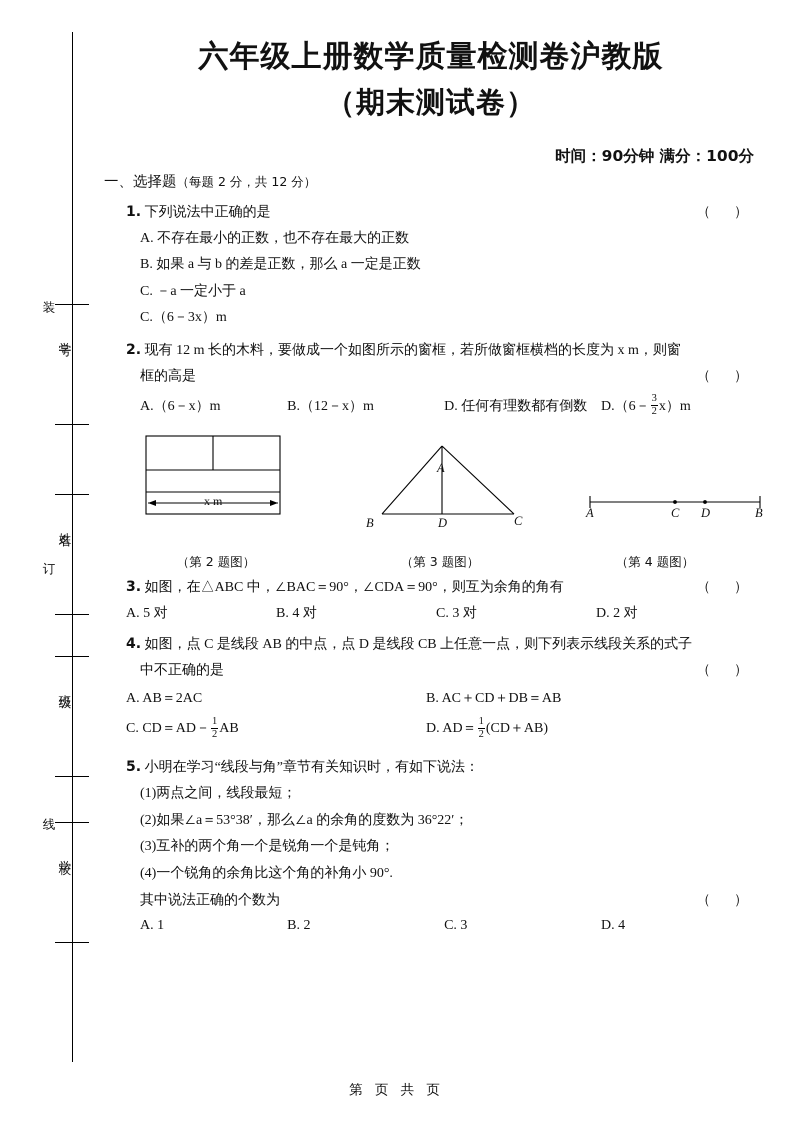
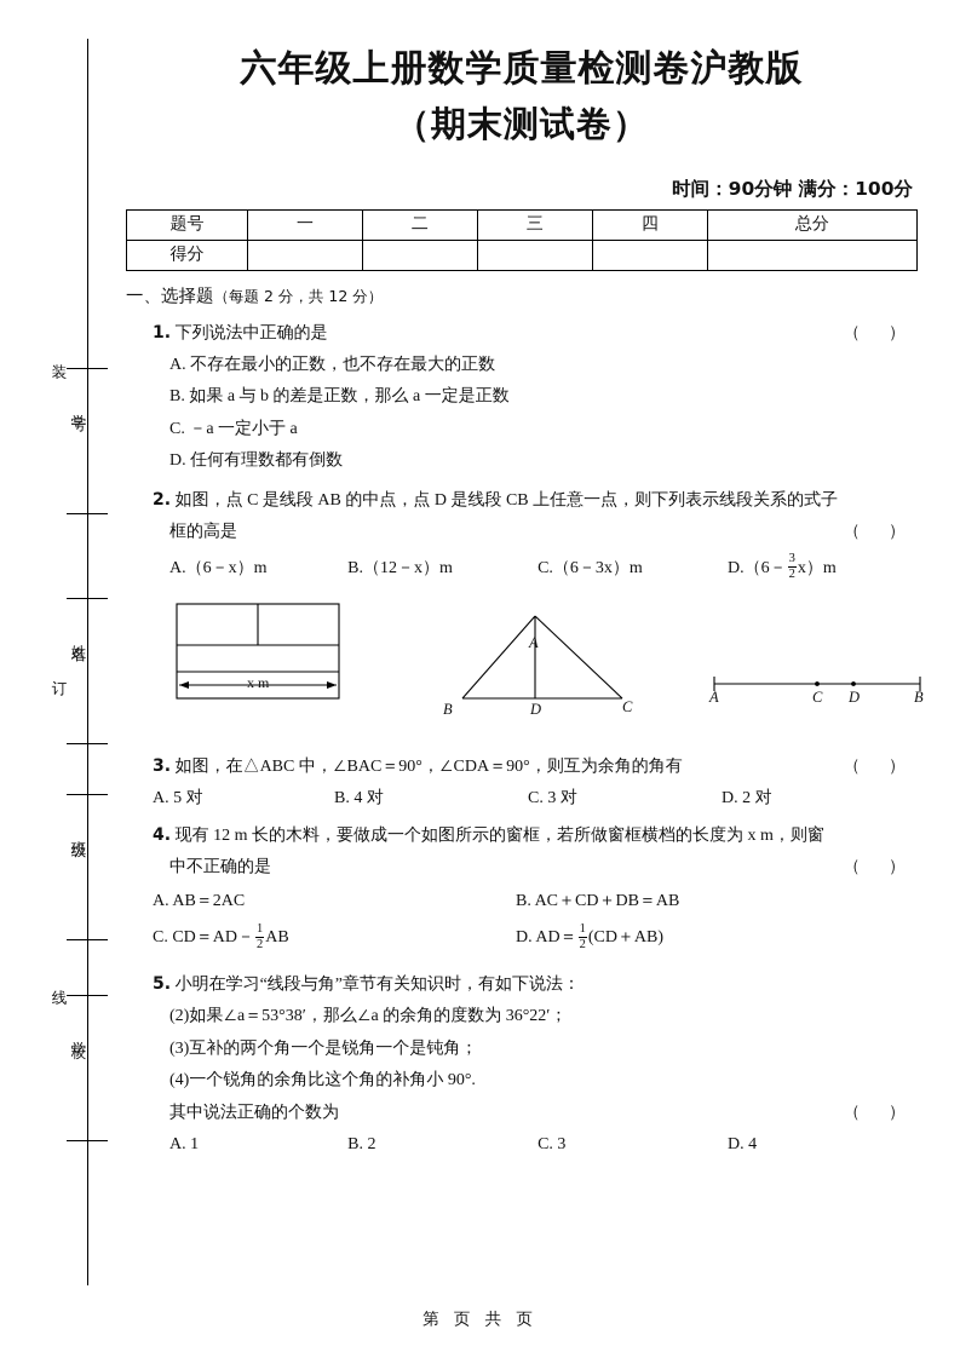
  六年级上册数学质量检测卷沪教版
  （期末测试卷）
  时间：90分钟 满分：100分
+ 题号	一	二	三	四	总分
+ 得分
  一、选择题（每题 2 分，共 12 分）
  1. 下列说法中正确的是
  （ ）
  A. 不存在最小的正数，也不存在最大的正数
  B. 如果 a 与 b 的差是正数，那么 a 一定是正数
  C. －a 一定小于 a
- C.（6－3x）m
+ D. 任何有理数都有倒数
- 2. 现有 12 m 长的木料，要做成一个如图所示的窗框，若所做窗框横档的长度为 x m，则窗
+ 2. 如图，点 C 是线段 AB 的中点，点 D 是线段 CB 上任意一点，则下列表示线段关系的式子
  框的高是
  （ ）
  A.（6－x）m
  B.（12－x）m
- D. 任何有理数都有倒数
+ C.（6－3x）m
  D.（6－
  3
  2
  x）m
  x m
  A
  B
  D
  C
  A
  C
  D
  B
- （第 2 题图）
- （第 3 题图）
- （第 4 题图）
  3. 如图，在△ABC 中，∠BAC＝90°，∠CDA＝90°，则互为余角的角有
  （ ）
  A. 5 对
  B. 4 对
  C. 3 对
  D. 2 对
- 4. 如图，点 C 是线段 AB 的中点，点 D 是线段 CB 上任意一点，则下列表示线段关系的式子
+ 4. 现有 12 m 长的木料，要做成一个如图所示的窗框，若所做窗框横档的长度为 x m，则窗
  中不正确的是
  （ ）
  A. AB＝2AC
  B. AC＋CD＋DB＝AB
  C. CD＝AD－
  1
  2
  AB
  D. AD＝
  1
  2
  (CD＋AB)
  5. 小明在学习“线段与角”章节有关知识时，有如下说法：
- (1)两点之间，线段最短；
  (2)如果∠a＝53°38′，那么∠a 的余角的度数为 36°22′；
  (3)互补的两个角一个是锐角一个是钝角；
  (4)一个锐角的余角比这个角的补角小 90°.
  其中说法正确的个数为
  （ ）
  A. 1
  B. 2
  C. 3
  D. 4
  第 页 共 页
